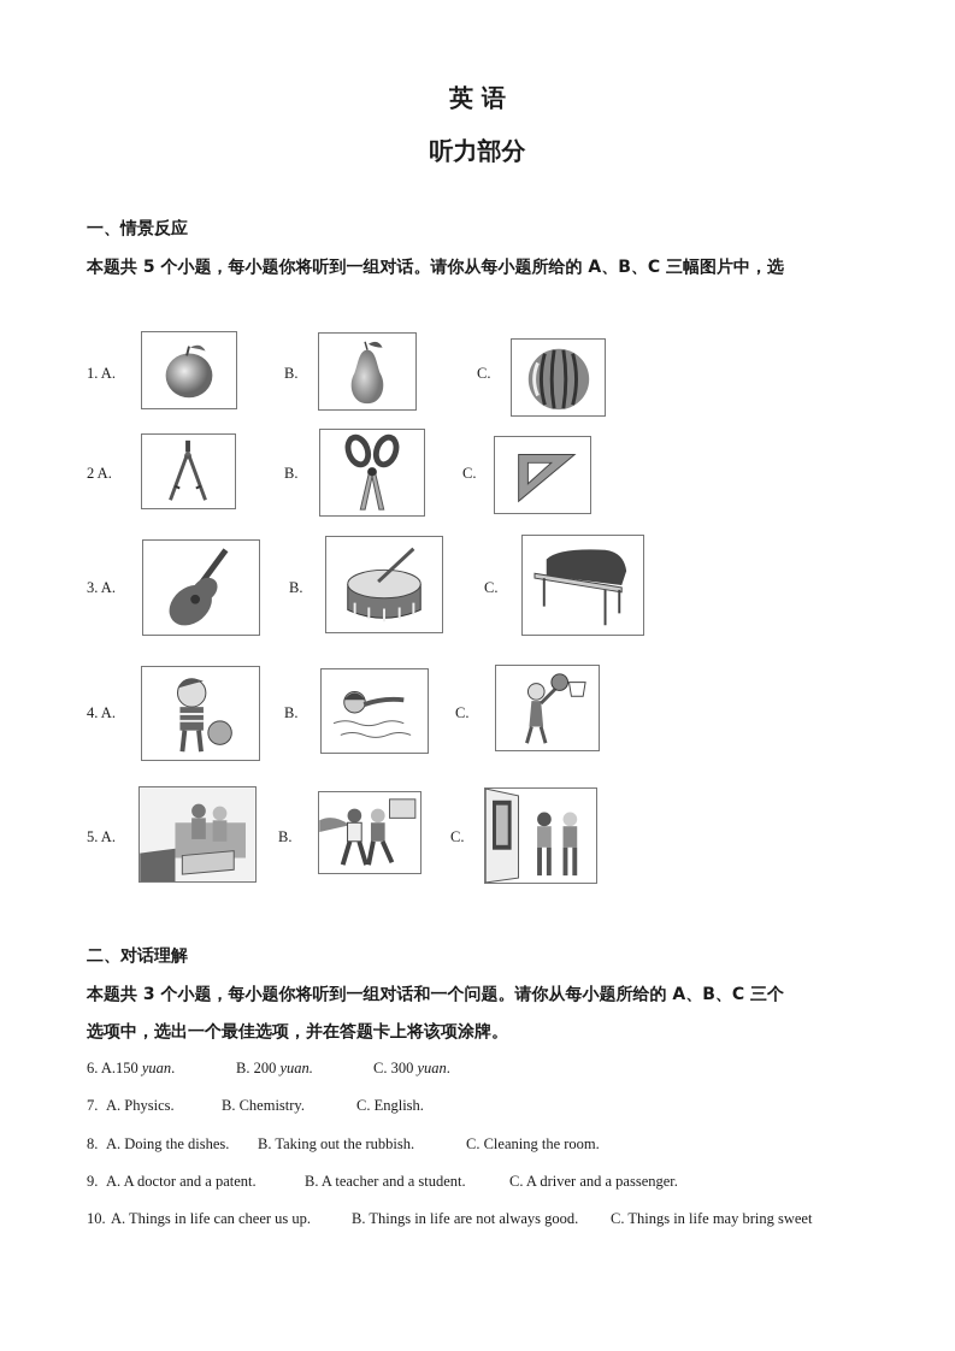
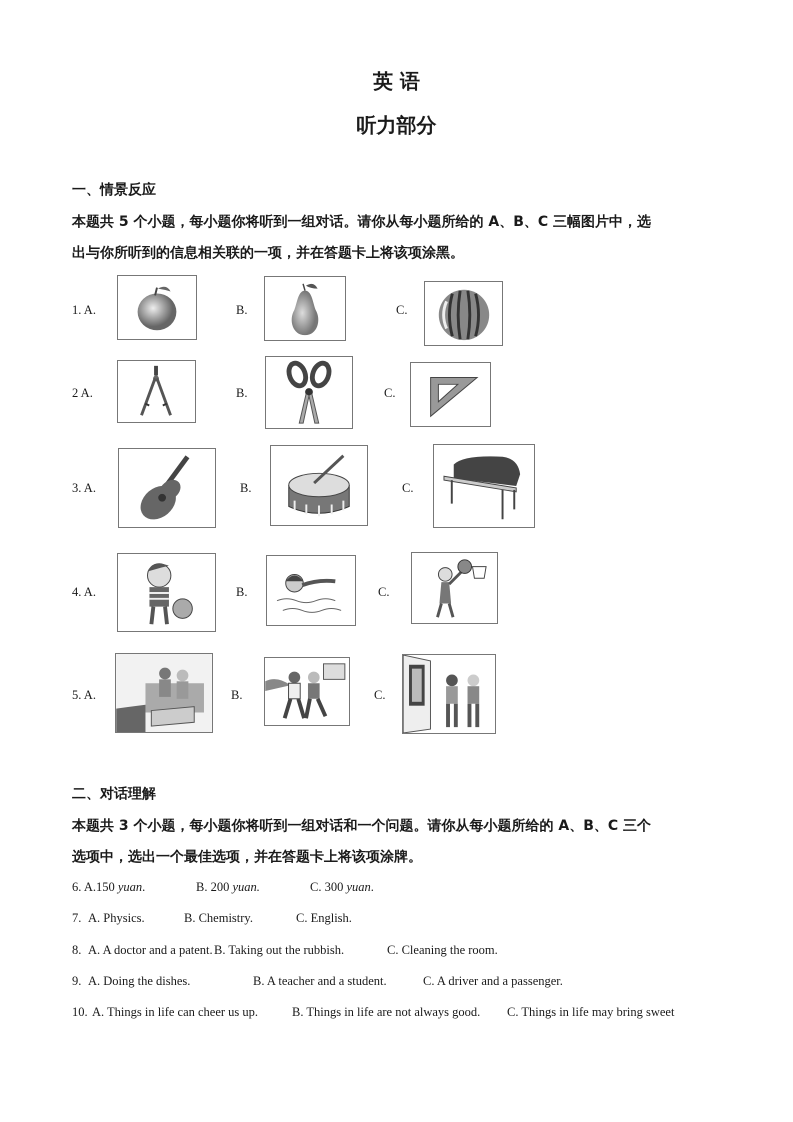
  英 语
  听力部分
  一、情景反应
  本题共 5 个小题，每小题你将听到一组对话。请你从每小题所给的 A、B、C 三幅图片中，选
+ 出与你所听到的信息相关联的一项，并在答题卡上将该项涂黑。
  1. A.
  B.
  C.
  2 A.
  B.
  C.
  3. A.
  B.
  C.
  4. A.
  B.
  C.
  5. A.
  B.
  C.
  二、对话理解
  本题共 3 个小题，每小题你将听到一组对话和一个问题。请你从每小题所给的 A、B、C 三个
  选项中，选出一个最佳选项，并在答题卡上将该项涂牌。
  6. A.150 yuan.
  B. 200 yuan.
  C. 300 yuan.
  7.
  A. Physics.
  B. Chemistry.
  C. English.
  8.
- A. Doing the dishes.
+ A. A doctor and a patent.
  B. Taking out the rubbish.
  C. Cleaning the room.
  9.
- A. A doctor and a patent.
+ A. Doing the dishes.
  B. A teacher and a student.
  C. A driver and a passenger.
  10.
  A. Things in life can cheer us up.
  B. Things in life are not always good.
  C. Things in life may bring sweet
